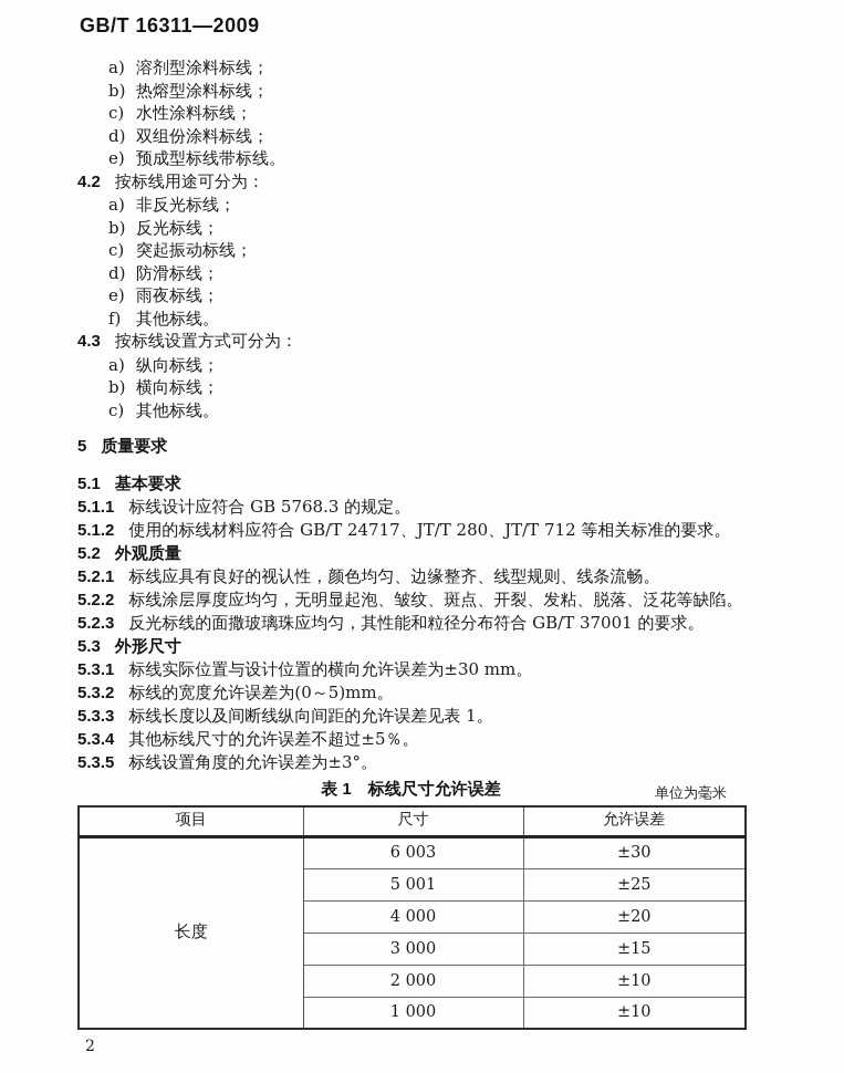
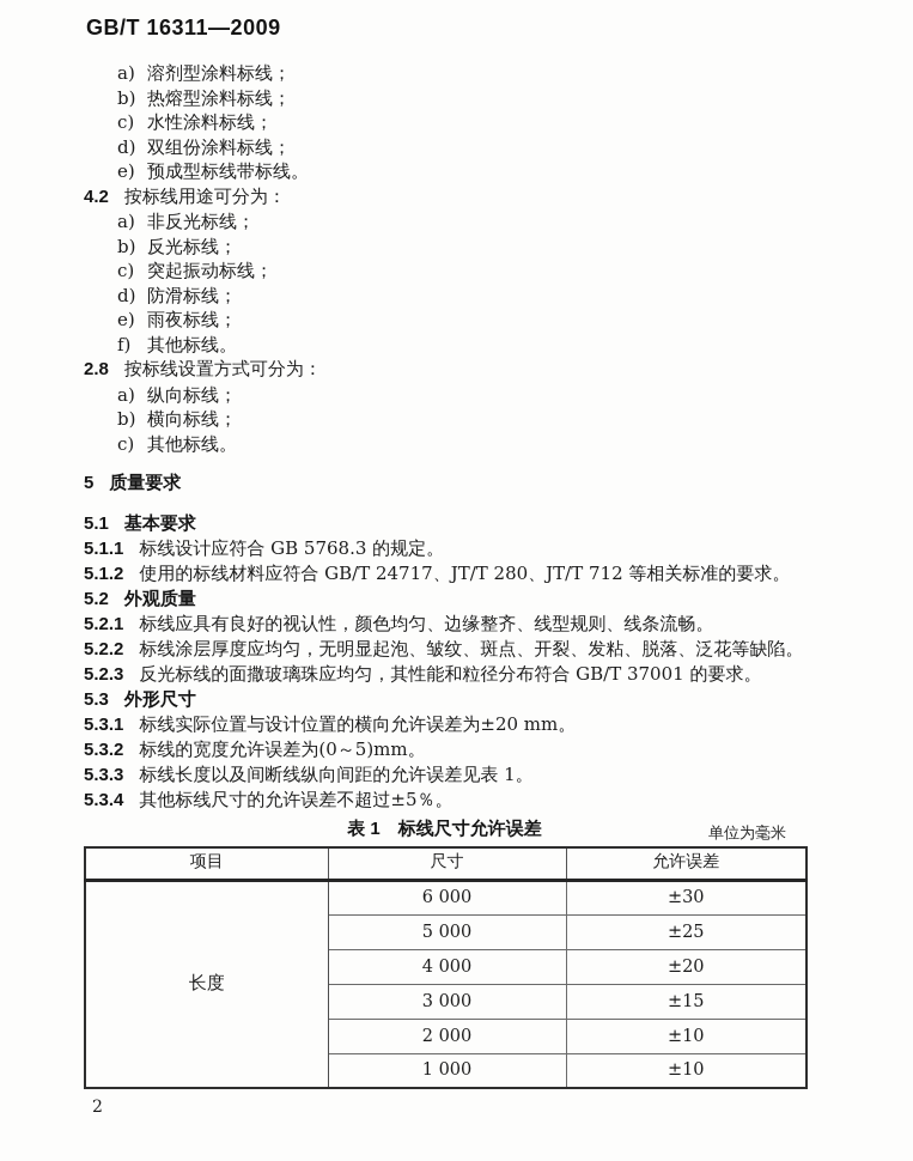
  GB/T 16311—2009
  a) 溶剂型涂料标线；
  b) 热熔型涂料标线；
  c) 水性涂料标线；
  d) 双组份涂料标线；
  e) 预成型标线带标线。
  4.2 按标线用途可分为：
  a) 非反光标线；
  b) 反光标线；
  c) 突起振动标线；
  d) 防滑标线；
  e) 雨夜标线；
  f) 其他标线。
- 4.3 按标线设置方式可分为：
+ 2.8 按标线设置方式可分为：
  a) 纵向标线；
  b) 横向标线；
  c) 其他标线。
  5 质量要求
  5.1 基本要求
  5.1.1 标线设计应符合 GB 5768.3 的规定。
  5.1.2 使用的标线材料应符合 GB/T 24717、JT/T 280、JT/T 712 等相关标准的要求。
  5.2 外观质量
  5.2.1 标线应具有良好的视认性，颜色均匀、边缘整齐、线型规则、线条流畅。
  5.2.2 标线涂层厚度应均匀，无明显起泡、皱纹、斑点、开裂、发粘、脱落、泛花等缺陷。
  5.2.3 反光标线的面撒玻璃珠应均匀，其性能和粒径分布符合 GB/T 37001 的要求。
  5.3 外形尺寸
- 5.3.1 标线实际位置与设计位置的横向允许误差为±30 mm。
+ 5.3.1 标线实际位置与设计位置的横向允许误差为±20 mm。
  5.3.2 标线的宽度允许误差为(0～5)mm。
  5.3.3 标线长度以及间断线纵向间距的允许误差见表 1。
  5.3.4 其他标线尺寸的允许误差不超过±5％。
- 5.3.5 标线设置角度的允许误差为±3°。
  表 1 标线尺寸允许误差
  单位为毫米
  项目	尺寸	允许误差
- 长度	6 003	±30
+ 长度	6 000	±30
- 5 001	±25
+ 5 000	±25
  4 000	±20
  3 000	±15
  2 000	±10
  1 000	±10
  2
